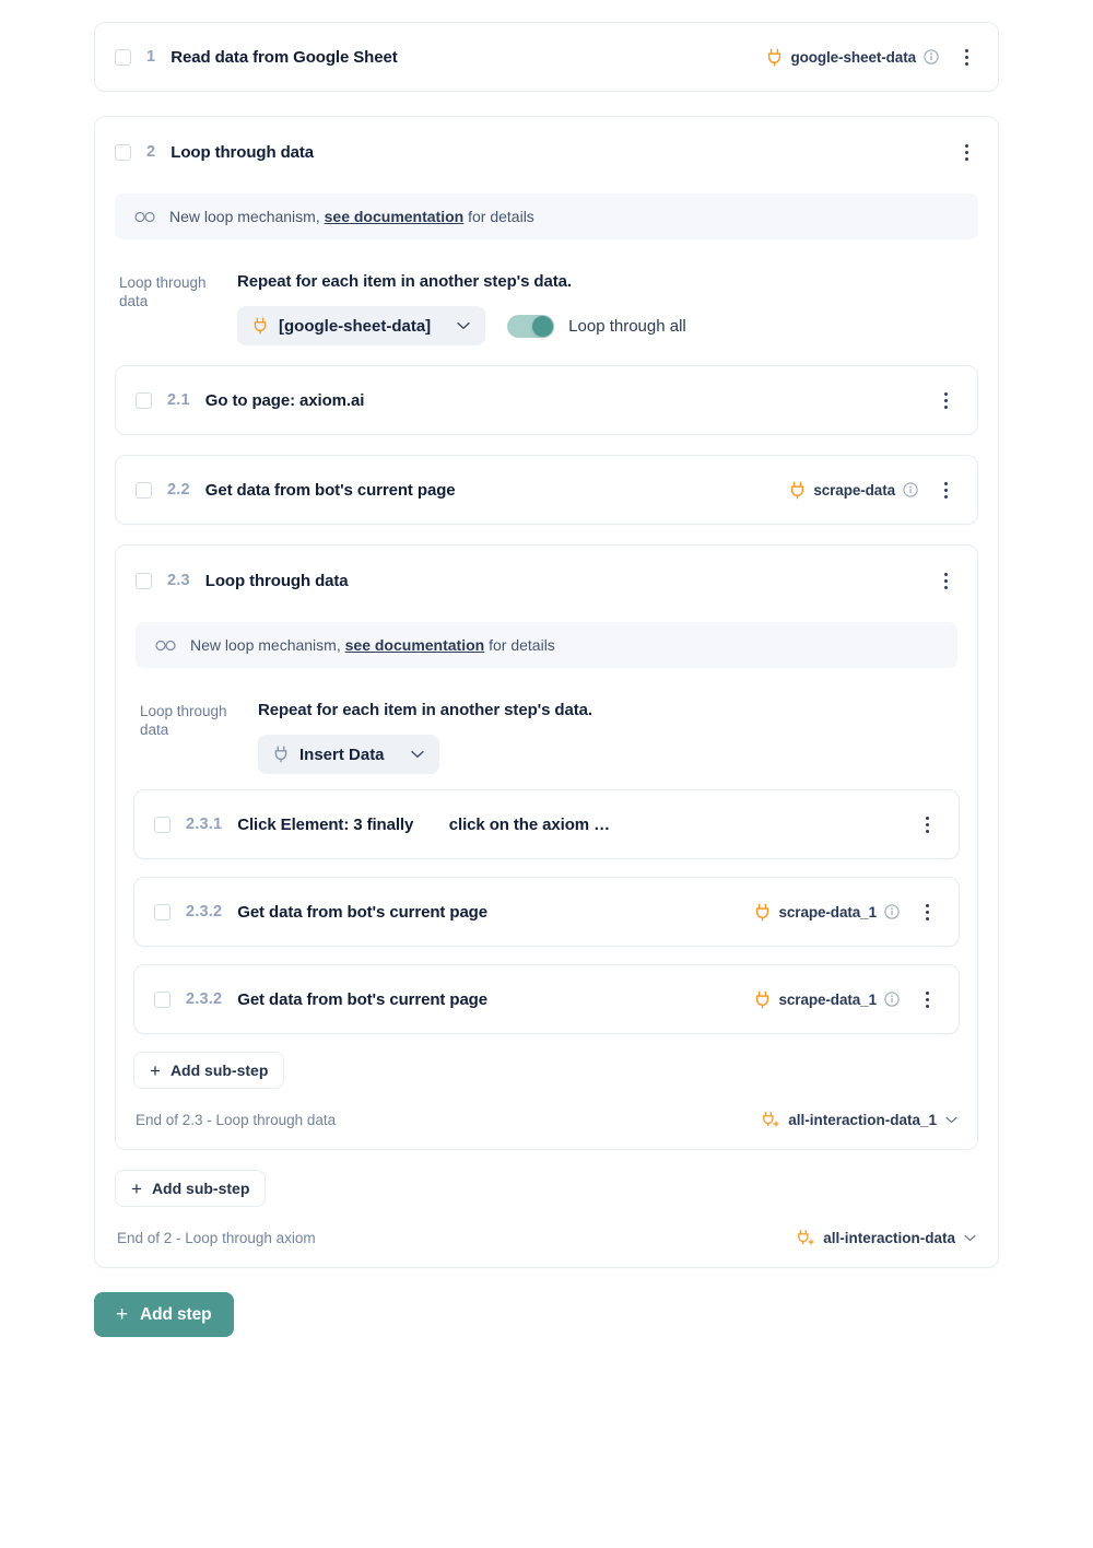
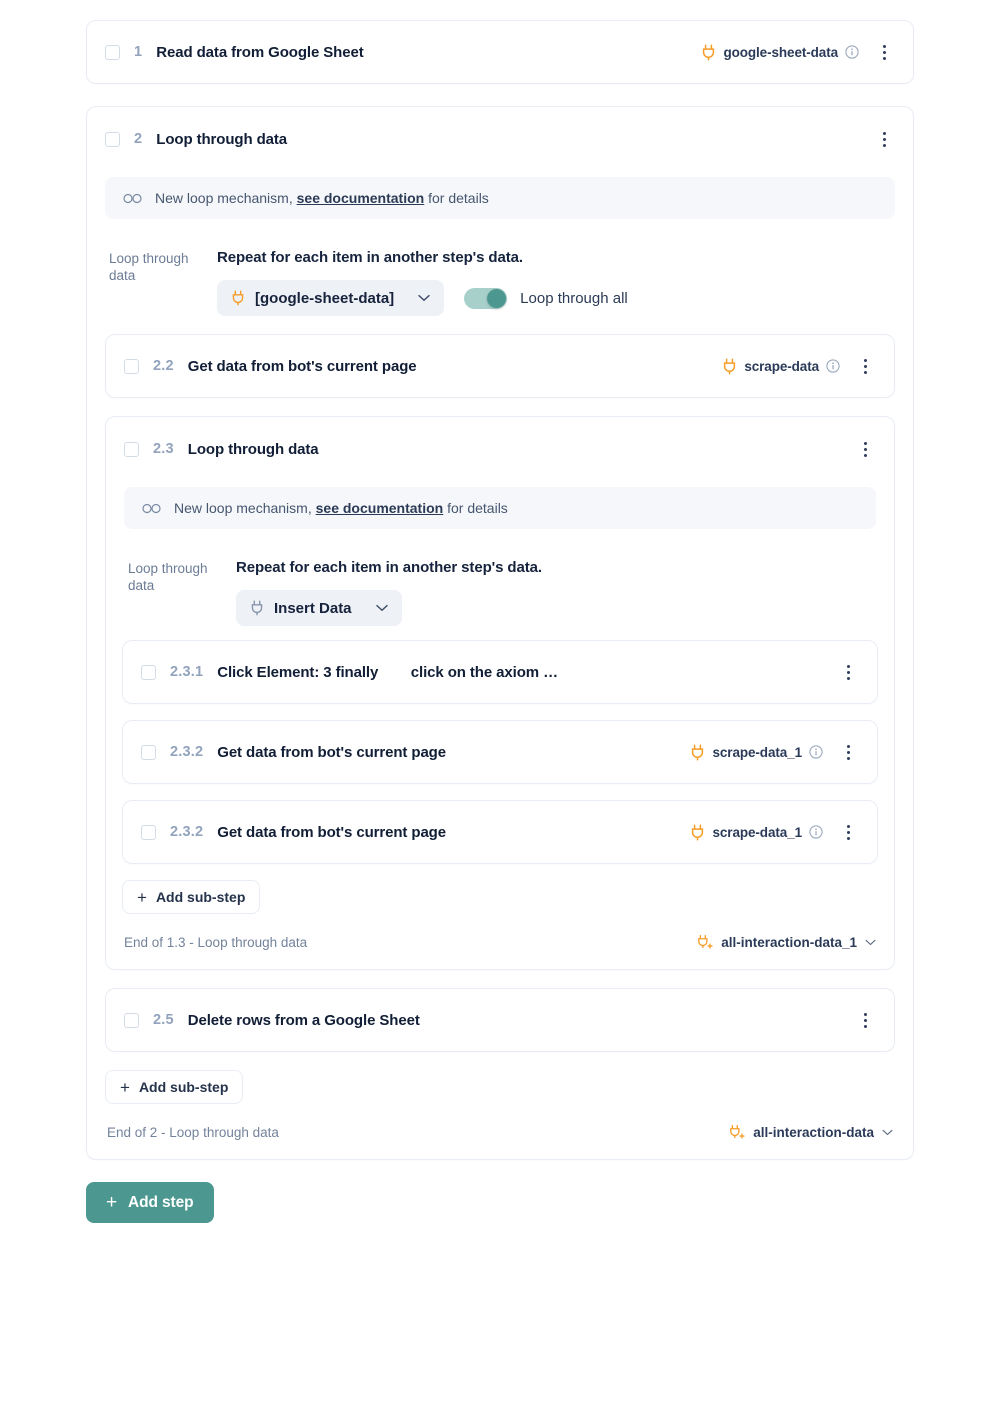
  1
  Read data from Google Sheet
  google-sheet-data
  2
  Loop through data
  New loop mechanism, see documentation for details
  Loop through data
  Repeat for each item in another step's data.
  [google-sheet-data]
  Loop through all
- 2.1
- Go to page: axiom.ai
  2.2
  Get data from bot's current page
  scrape-data
  2.3
  Loop through data
  New loop mechanism, see documentation for details
  Loop through data
  Repeat for each item in another step's data.
  Insert Data
  2.3.1
  Click Element: 3 finally click on the axiom …
  2.3.2
  Get data from bot's current page
  scrape-data_1
  2.3.2
  Get data from bot's current page
  scrape-data_1
  +
  Add sub-step
- End of 2.3 - Loop through data
+ End of 1.3 - Loop through data
  all-interaction-data_1
+ 2.5
+ Delete rows from a Google Sheet
  +
  Add sub-step
- End of 2 - Loop through axiom
+ End of 2 - Loop through data
  all-interaction-data
  +
  Add step
